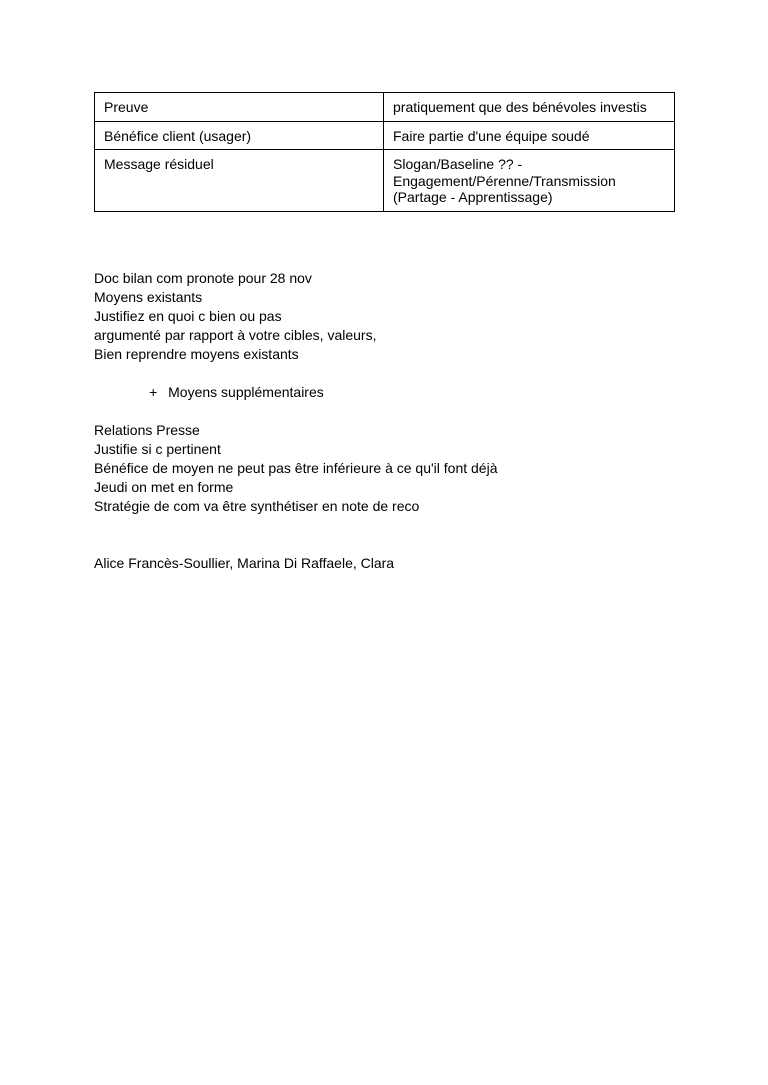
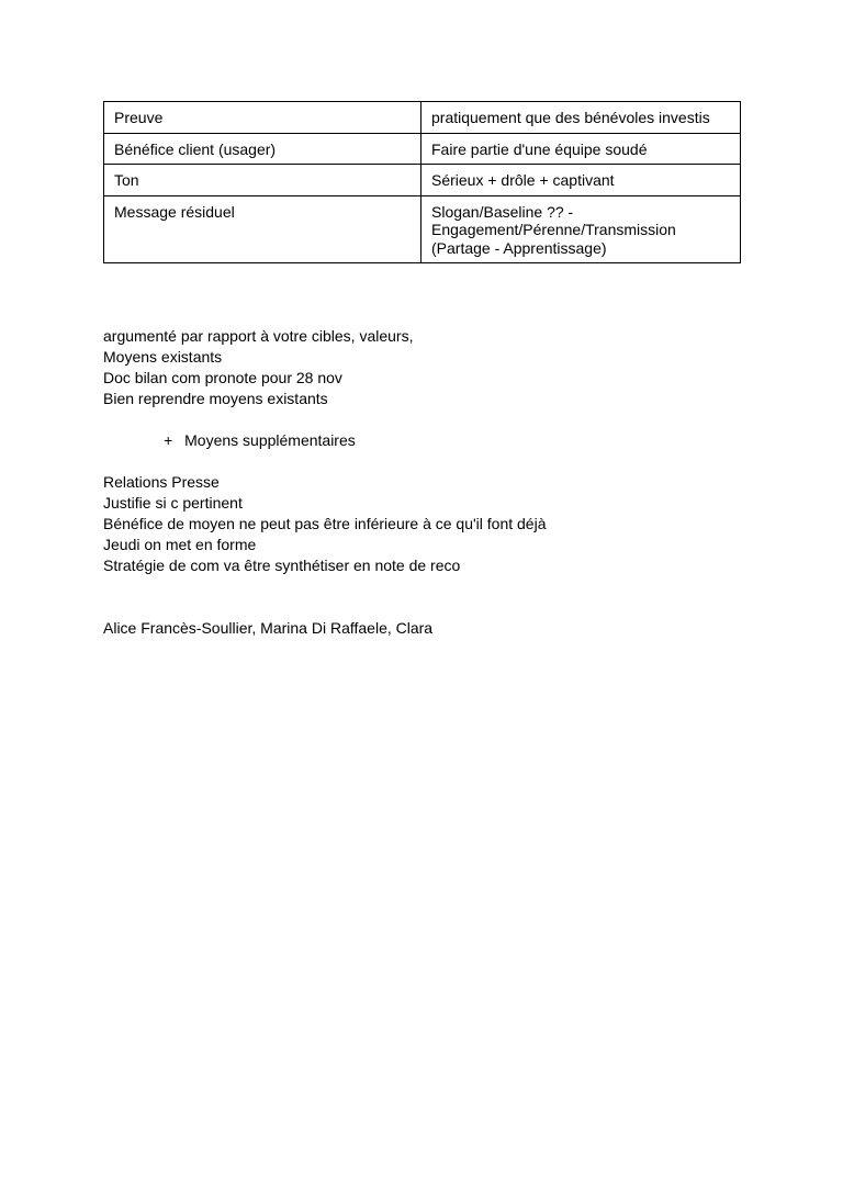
  Preuve	pratiquement que des bénévoles investis
  Bénéfice client (usager)	Faire partie d'une équipe soudé
+ Ton	Sérieux + drôle + captivant
  Message résiduel	Slogan/Baseline ?? - Engagement/Pérenne/Transmission (Partage - Apprentissage)
- Doc bilan com pronote pour 28 nov
+ argumenté par rapport à votre cibles, valeurs,
  Moyens existants
- Justifiez en quoi c bien ou pas
- argumenté par rapport à votre cibles, valeurs,
+ Doc bilan com pronote pour 28 nov
  Bien reprendre moyens existants
  + Moyens supplémentaires
  Relations Presse
  Justifie si c pertinent
  Bénéfice de moyen ne peut pas être inférieure à ce qu'il font déjà
  Jeudi on met en forme
  Stratégie de com va être synthétiser en note de reco
  Alice Francès-Soullier, Marina Di Raffaele, Clara
